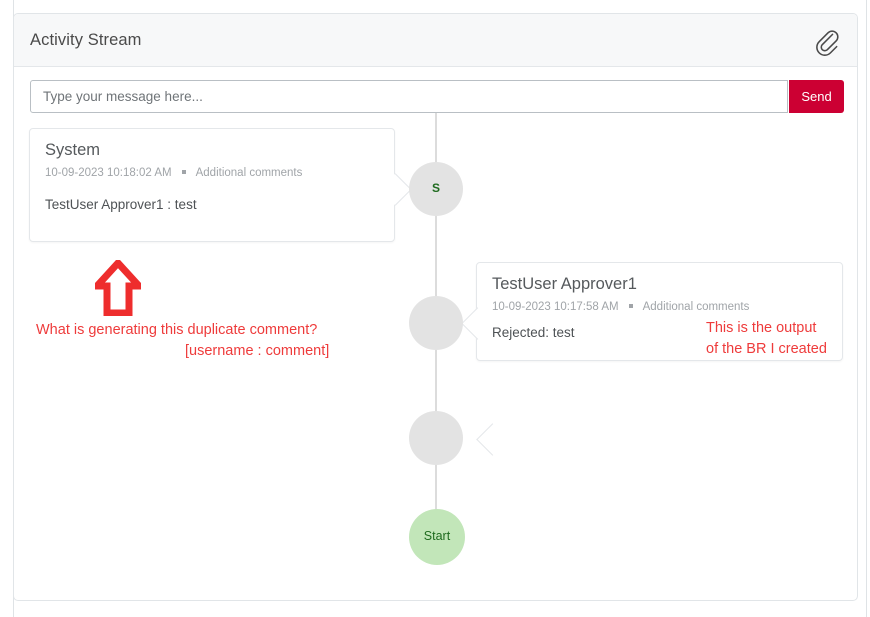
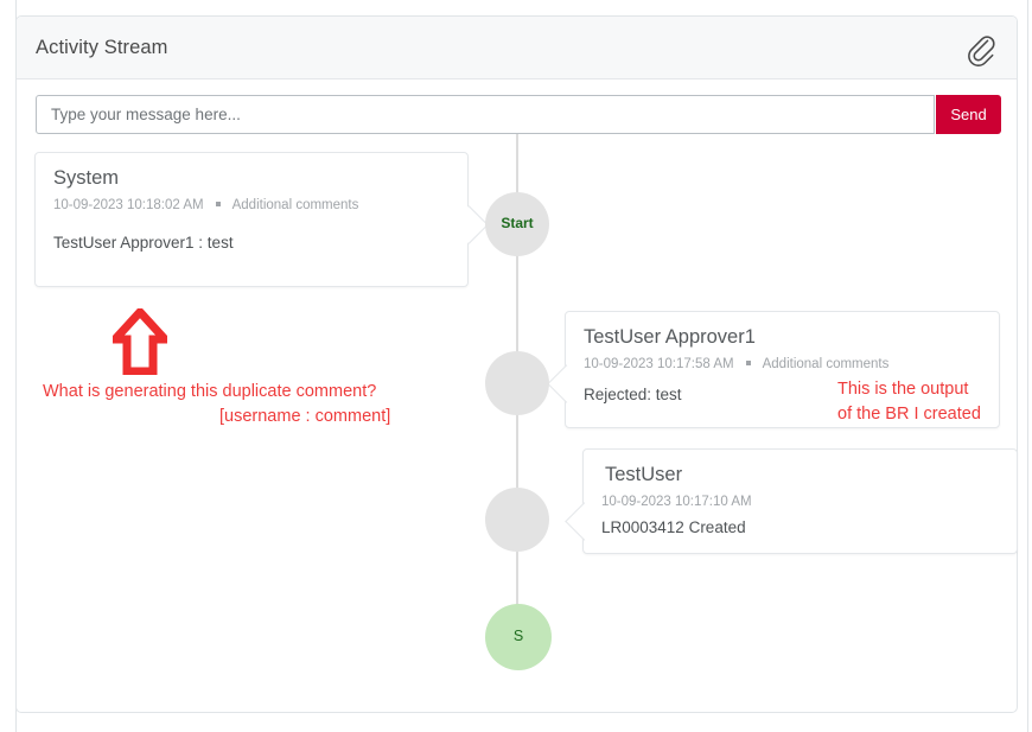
  Activity Stream
  Type your message here...
  Send
  System
  10-09-2023 10:18:02 AM Additional comments
  TestUser Approver1 : test
- S
+ Start
  TestUser Approver1
  10-09-2023 10:17:58 AM Additional comments
  Rejected: test
+ TestUser
+ 10-09-2023 10:17:10 AM
+ LR0003412 Created
- Start
+ S
  What is generating this duplicate comment?
  [username : comment]
  This is the output
  of the BR I created
